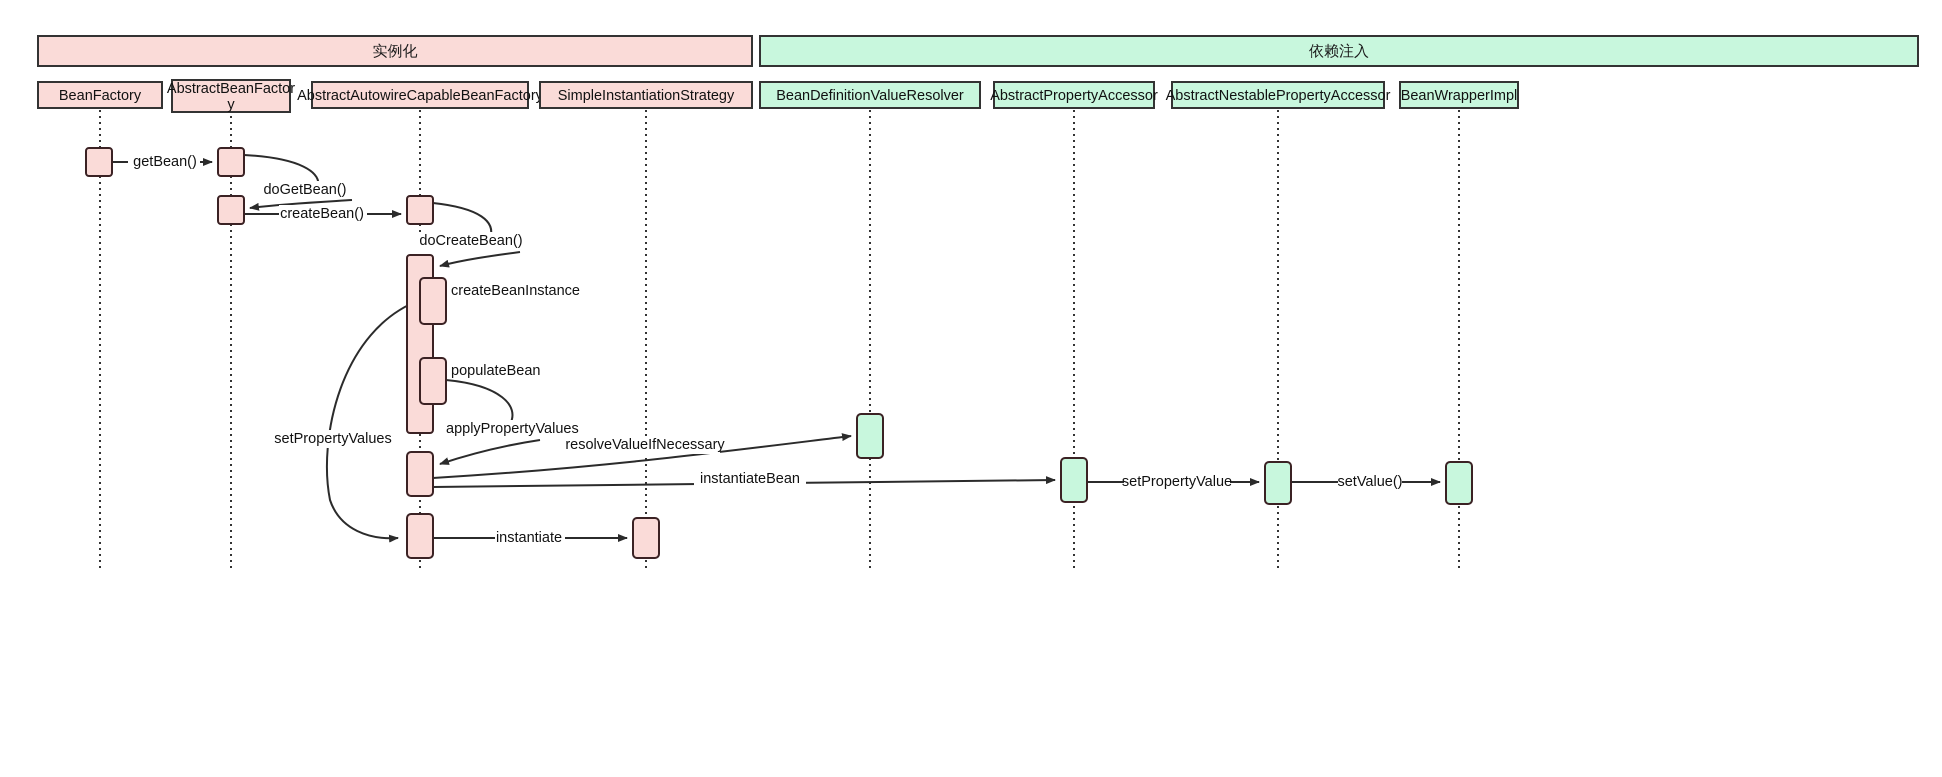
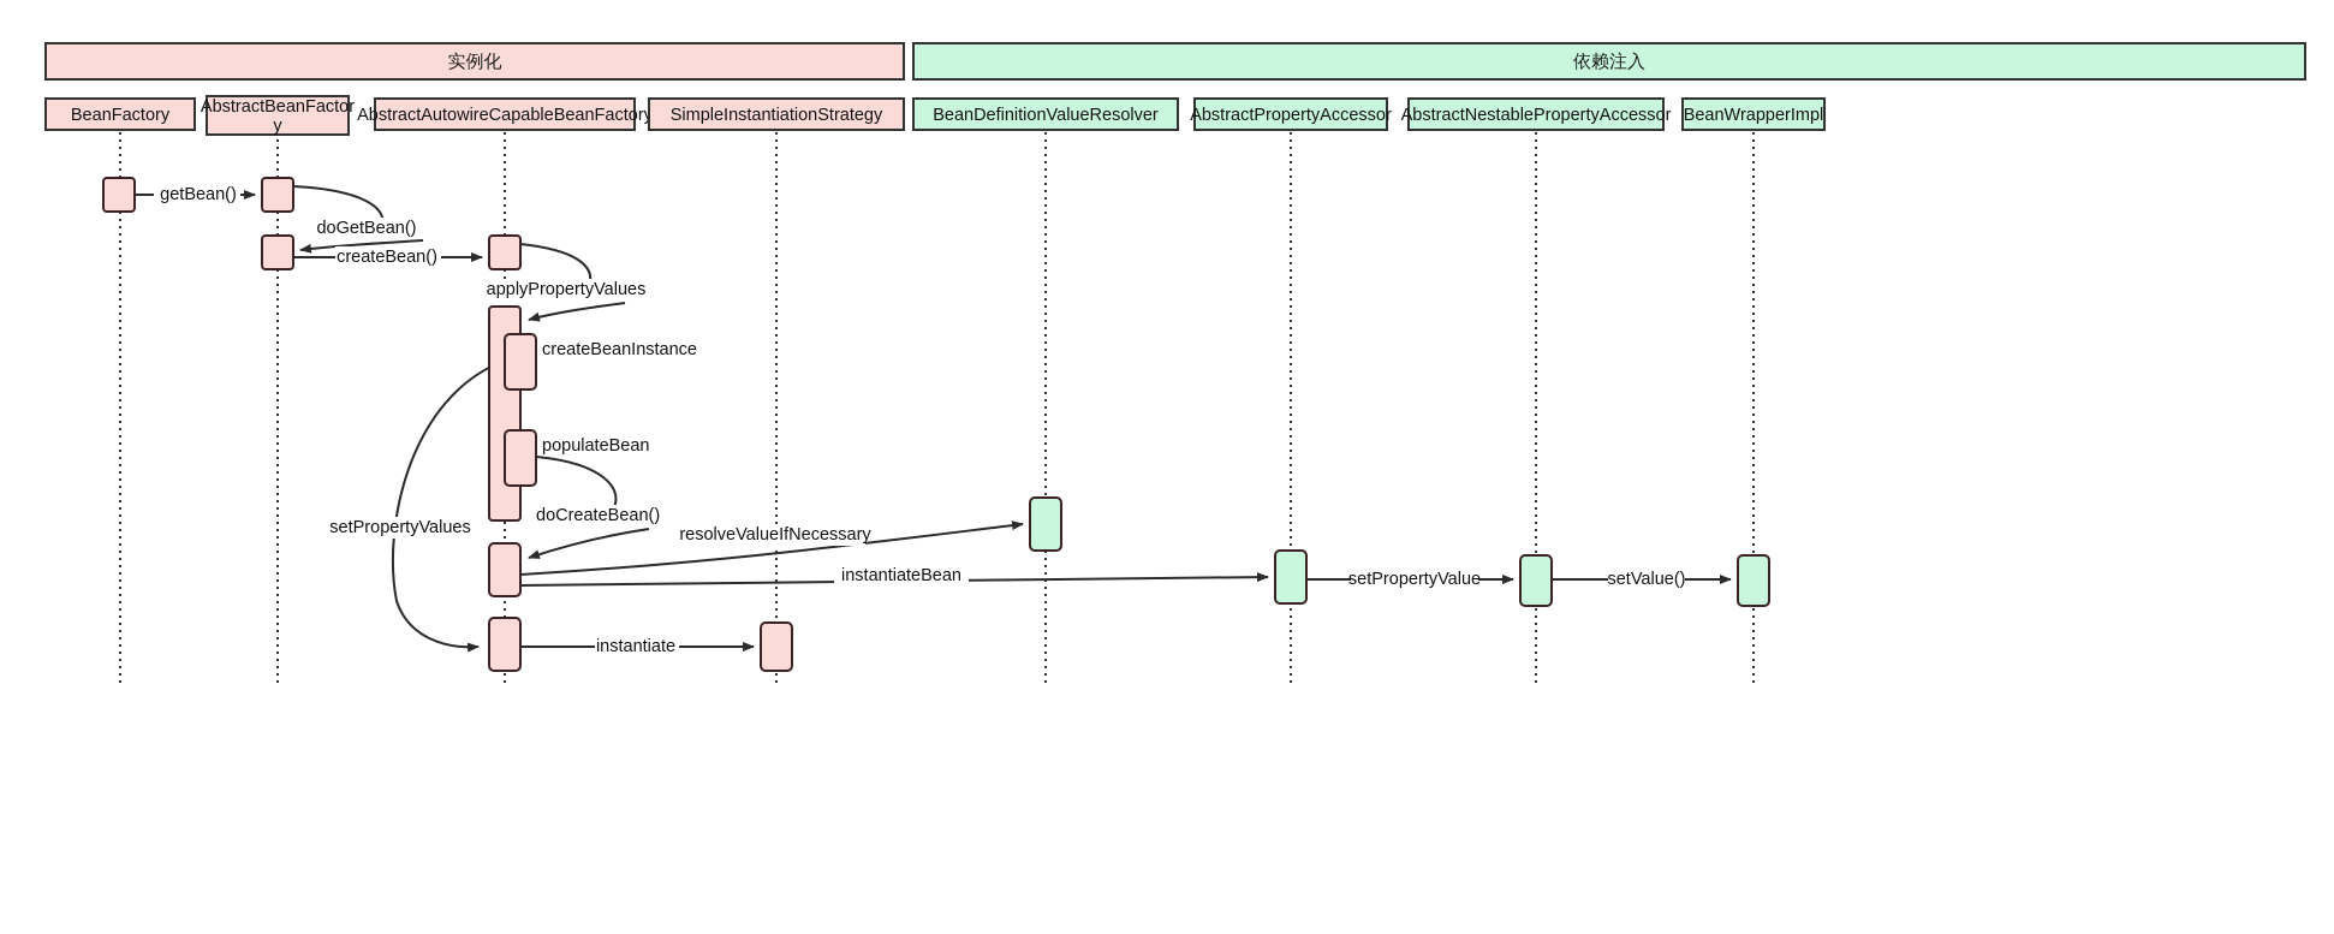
  实例化
  依赖注入
  BeanFactory
  AbstractBeanFactor
  y
  AbstractAutowireCapableBeanFactor
  SimpleInstantiationStrategy
  BeanDefinitionValueResolver
  AbstractPropertyAccessor
  AbstractNestablePropertyAccessor
  BeanWrapperImpl
  getBean()
  doGetBean()
  createBean()
- doCreateBean()
+ applyPropertyValues
  createBeanInstance
  populateBean
- applyPropertyValues
+ doCreateBean()
  setPropertyValues
  resolveValueIfNecessary
  instantiateBean
  setPropertyValue
  setValue()
  instantiate
